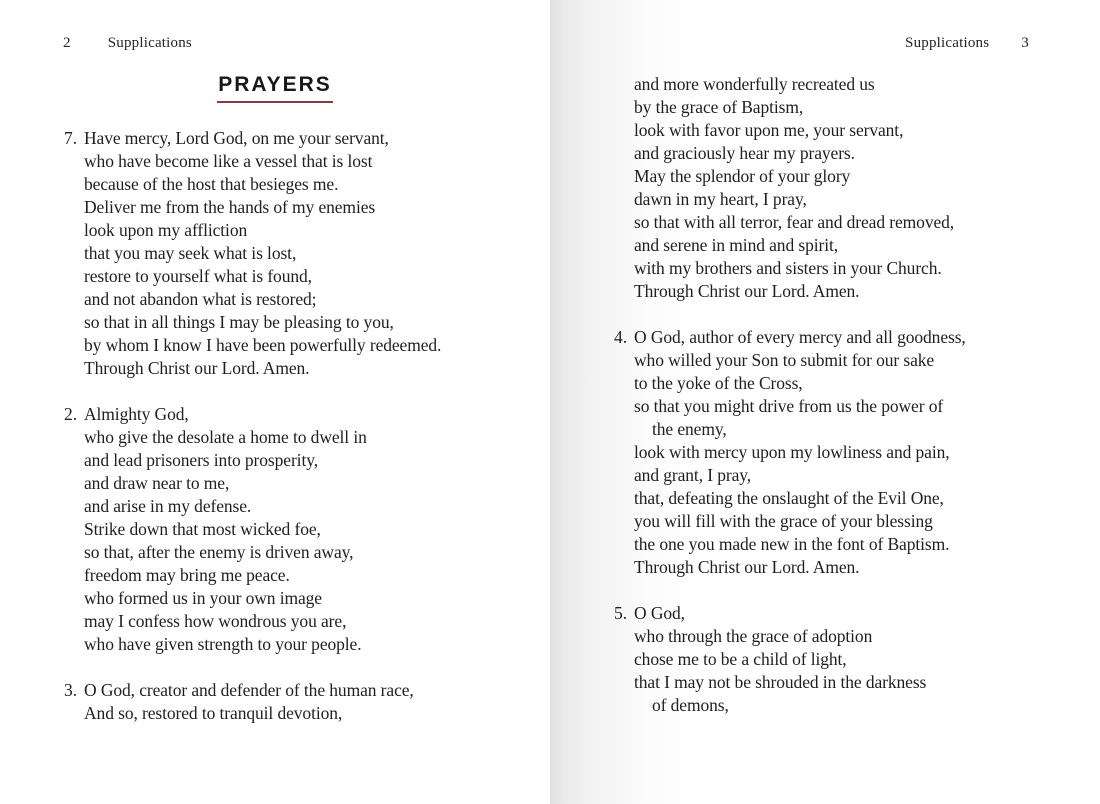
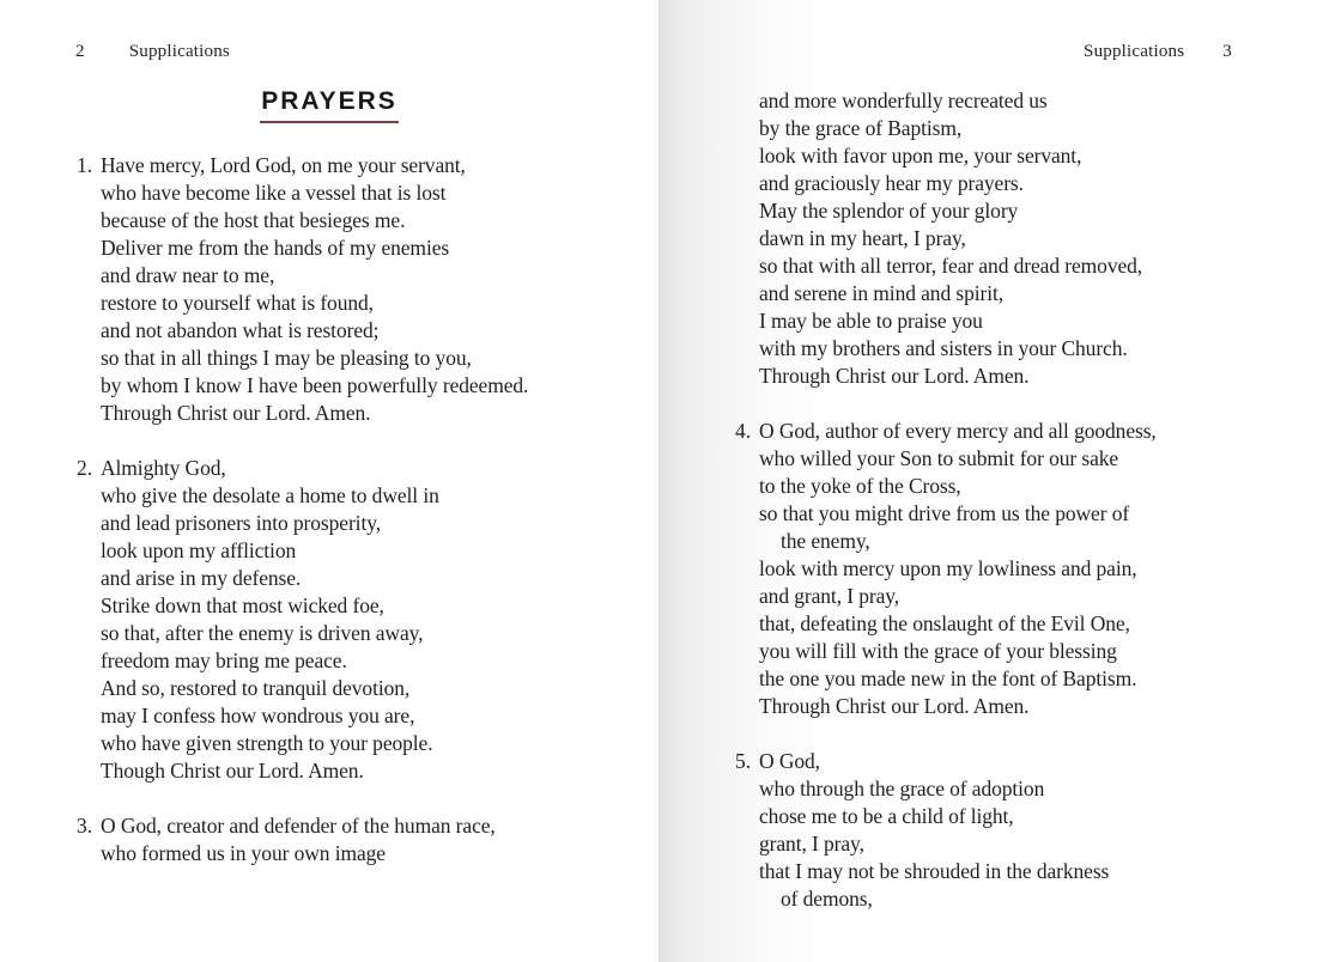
  2
  Supplications
  PRAYERS
- 7.
+ 1.
  Have mercy, Lord God, on me your servant,
  who have become like a vessel that is lost
  because of the host that besieges me.
  Deliver me from the hands of my enemies
- look upon my affliction
+ and draw near to me,
- that you may seek what is lost,
  restore to yourself what is found,
  and not abandon what is restored;
  so that in all things I may be pleasing to you,
  by whom I know I have been powerfully redeemed.
  Through Christ our Lord. Amen.
  2.
  Almighty God,
  who give the desolate a home to dwell in
  and lead prisoners into prosperity,
- and draw near to me,
+ look upon my affliction
  and arise in my defense.
  Strike down that most wicked foe,
  so that, after the enemy is driven away,
  freedom may bring me peace.
- who formed us in your own image
+ And so, restored to tranquil devotion,
  may I confess how wondrous you are,
  who have given strength to your people.
+ Though Christ our Lord. Amen.
  3.
  O God, creator and defender of the human race,
- And so, restored to tranquil devotion,
+ who formed us in your own image
  Supplications
  3
  and more wonderfully recreated us
  by the grace of Baptism,
  look with favor upon me, your servant,
  and graciously hear my prayers.
  May the splendor of your glory
  dawn in my heart, I pray,
  so that with all terror, fear and dread removed,
  and serene in mind and spirit,
+ I may be able to praise you
  with my brothers and sisters in your Church.
  Through Christ our Lord. Amen.
  4.
  O God, author of every mercy and all goodness,
  who willed your Son to submit for our sake
  to the yoke of the Cross,
  so that you might drive from us the power of
  the enemy,
  look with mercy upon my lowliness and pain,
  and grant, I pray,
  that, defeating the onslaught of the Evil One,
  you will fill with the grace of your blessing
  the one you made new in the font of Baptism.
  Through Christ our Lord. Amen.
  5.
  O God,
  who through the grace of adoption
  chose me to be a child of light,
+ grant, I pray,
  that I may not be shrouded in the darkness
  of demons,
